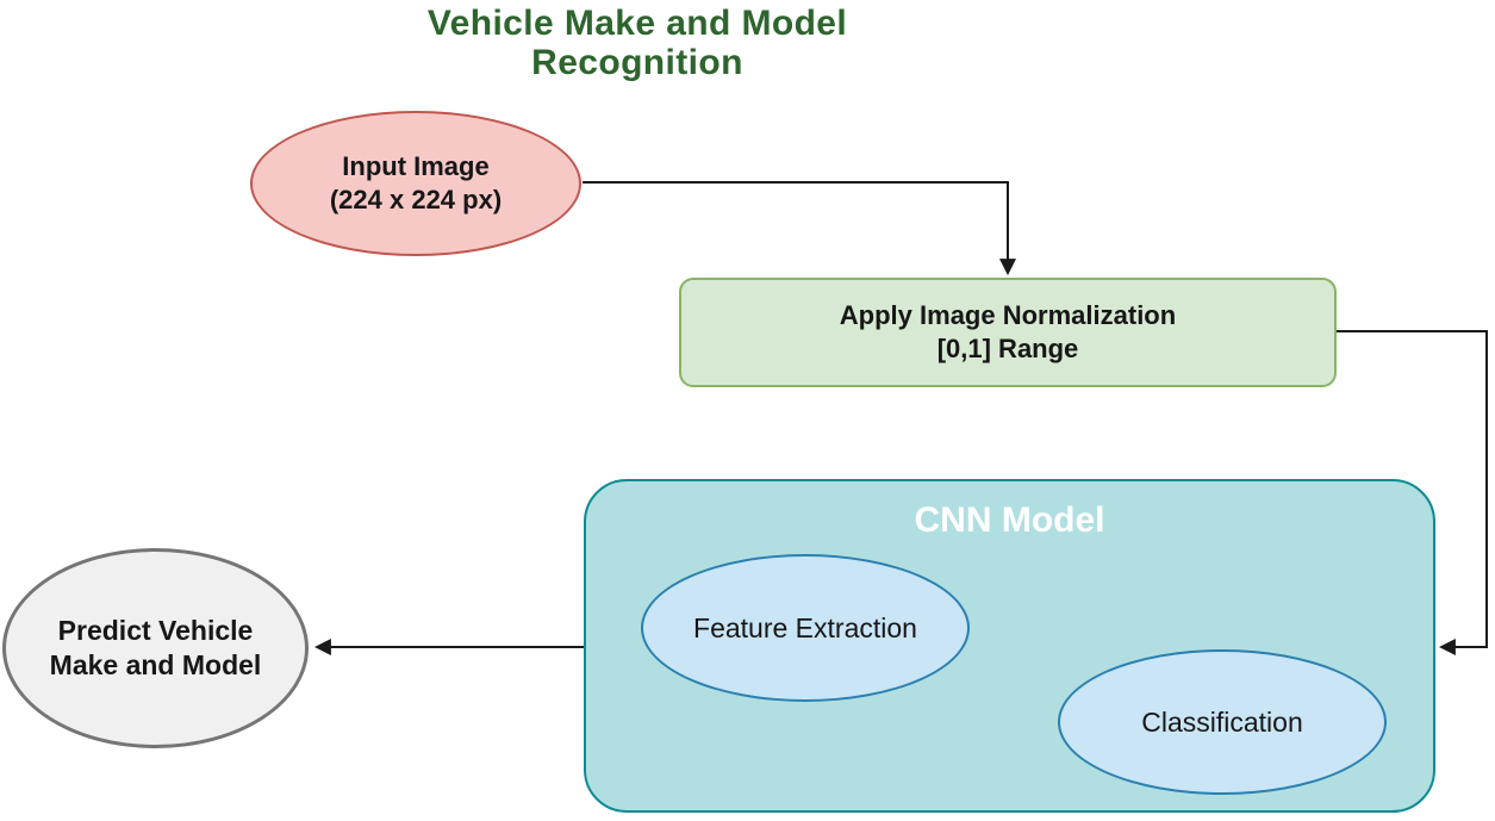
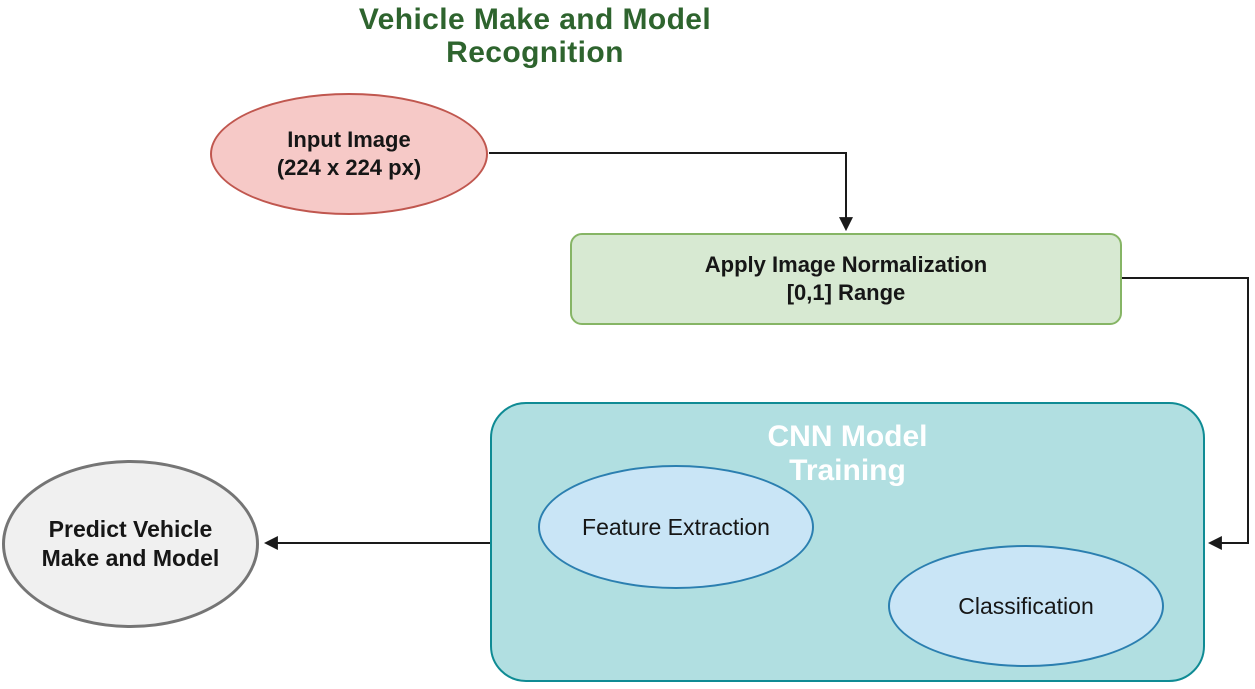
  Vehicle Make and Model
  Recognition
  Input Image
  (224 x 224 px)
  Apply Image Normalization
  [0,1] Range
  CNN Model
+ Training
  Feature Extraction
  Classification
  Predict Vehicle
  Make and Model
